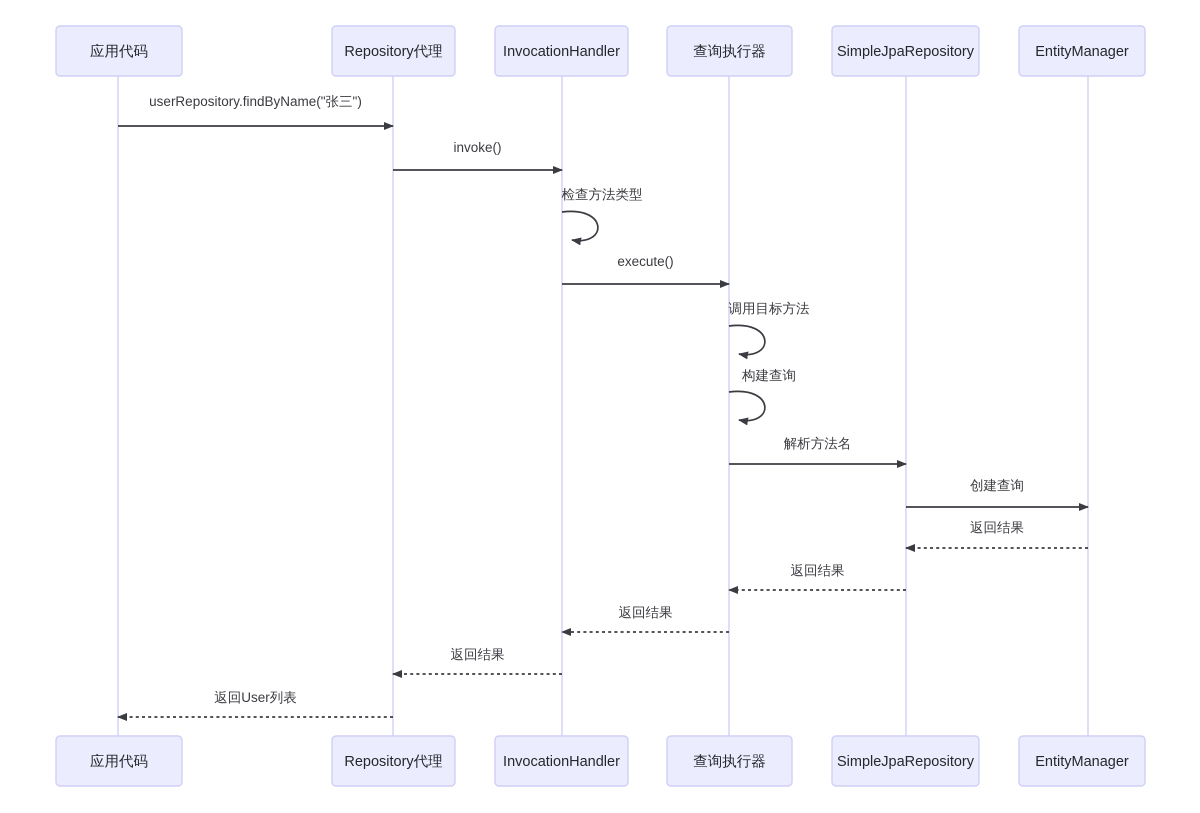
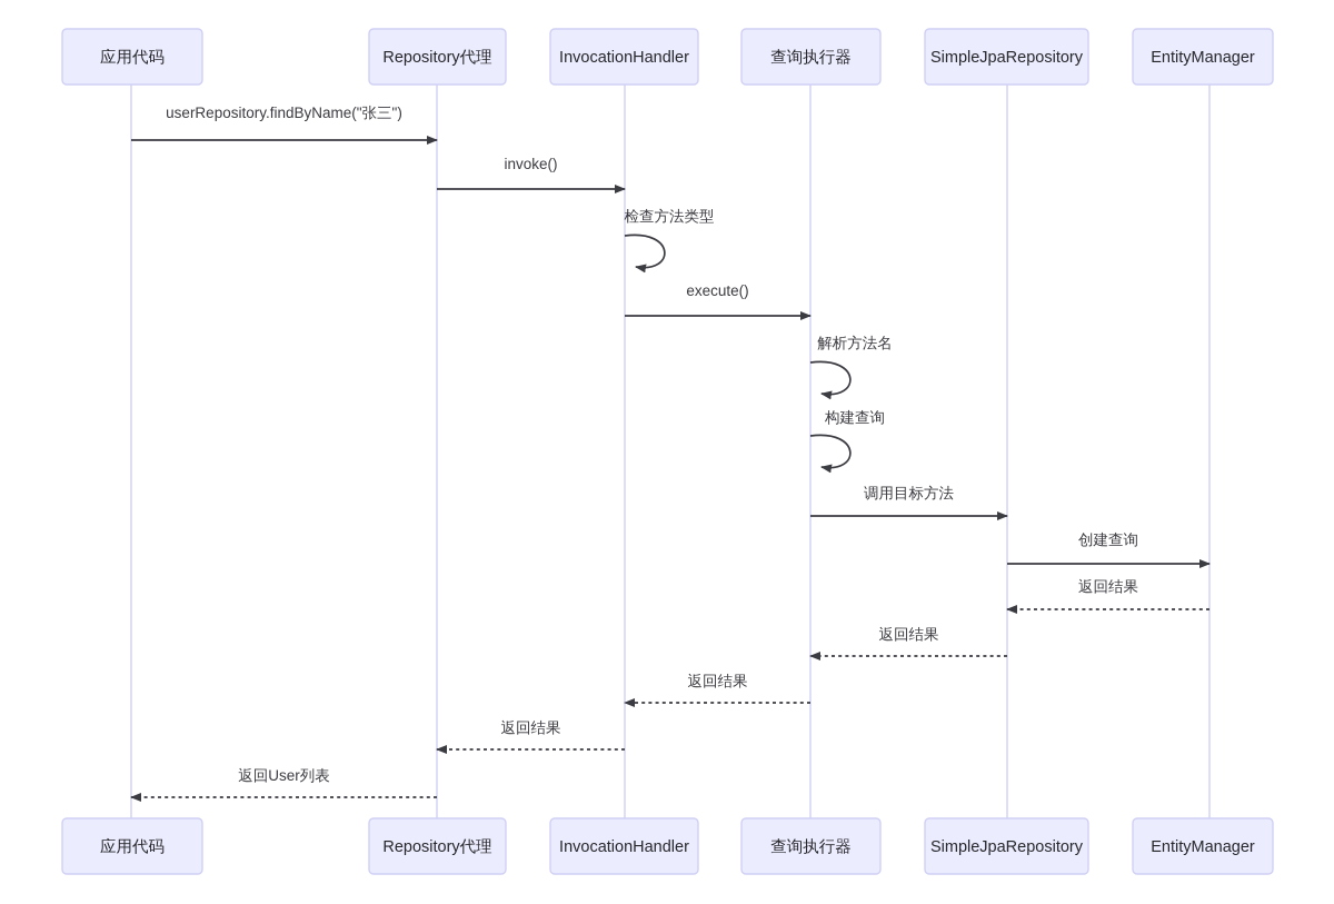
  userRepository.findByName("张三")
  invoke()
  检查方法类型
  execute()
- 调用目标方法
+ 解析方法名
  构建查询
- 解析方法名
+ 调用目标方法
  创建查询
  返回结果
  返回结果
  返回结果
  返回结果
  返回User列表
  应用代码
  Repository代理
  InvocationHandler
  查询执行器
  SimpleJpaRepository
  EntityManager
  应用代码
  Repository代理
  InvocationHandler
  查询执行器
  SimpleJpaRepository
  EntityManager
